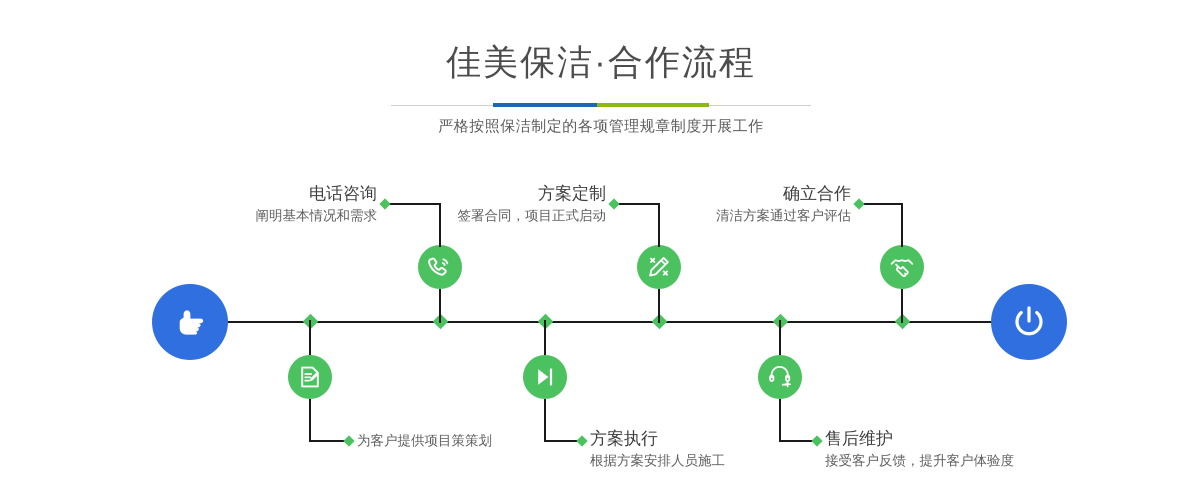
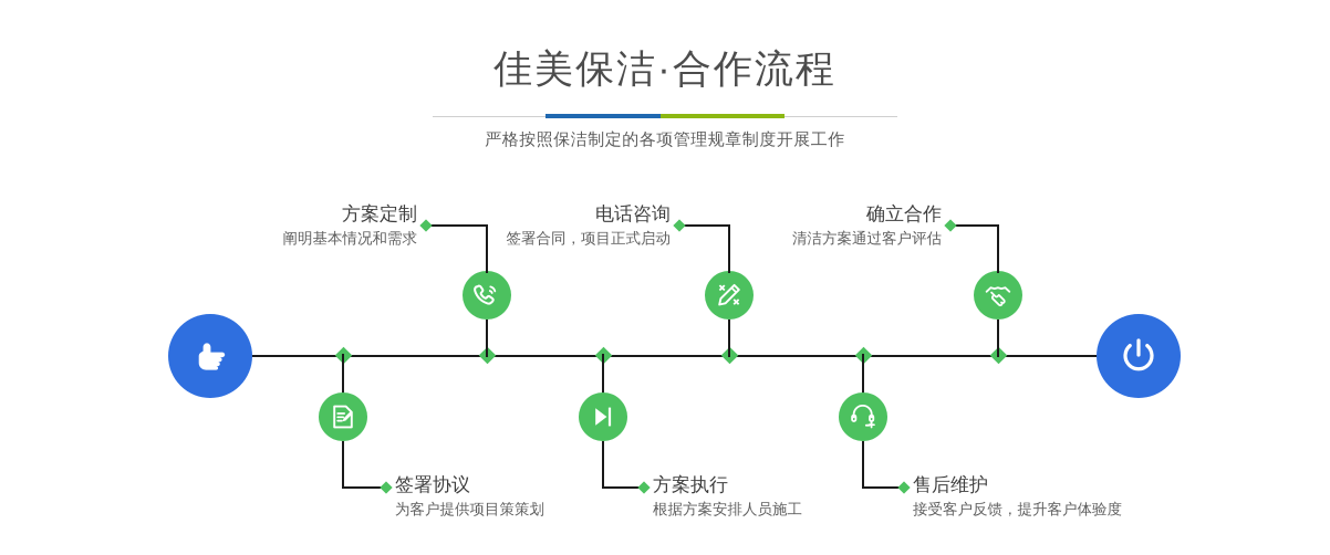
  佳美保洁·合作流程
  严格按照保洁制定的各项管理规章制度开展工作
- 电话咨询
+ 方案定制
  阐明基本情况和需求
+ 签署协议
  为客户提供项目策策划
- 方案定制
+ 电话咨询
  签署合同，项目正式启动
  方案执行
  根据方案安排人员施工
  确立合作
  清洁方案通过客户评估
  售后维护
  接受客户反馈，提升客户体验度
